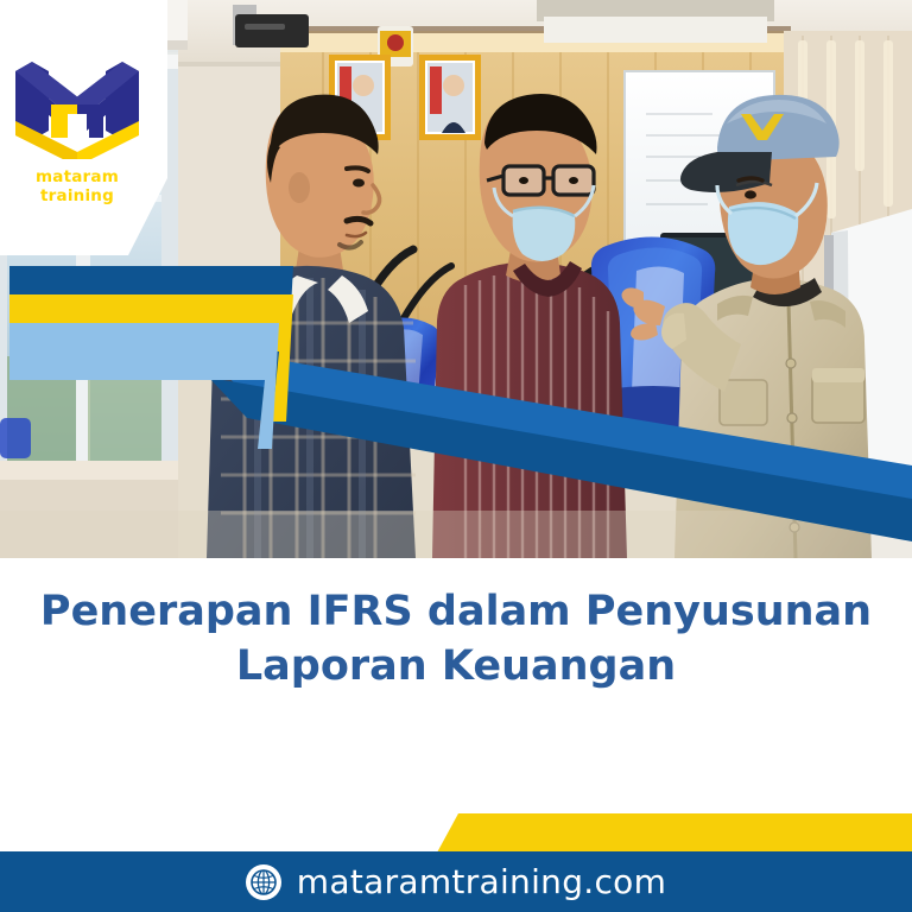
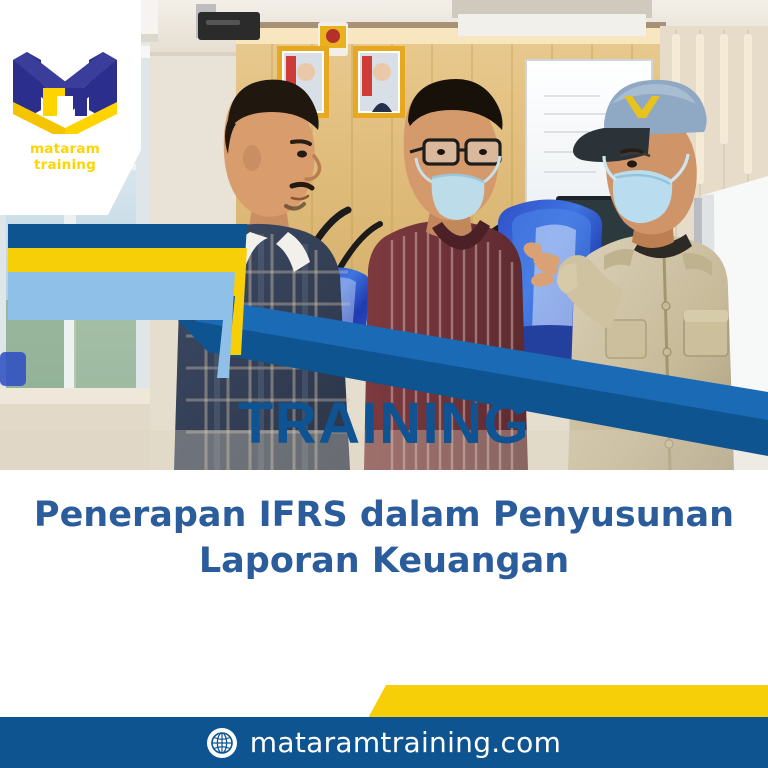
  mataram training
+ TRAINING
  Penerapan IFRS dalam Penyusunan
  Laporan Keuangan
  mataramtraining.com
